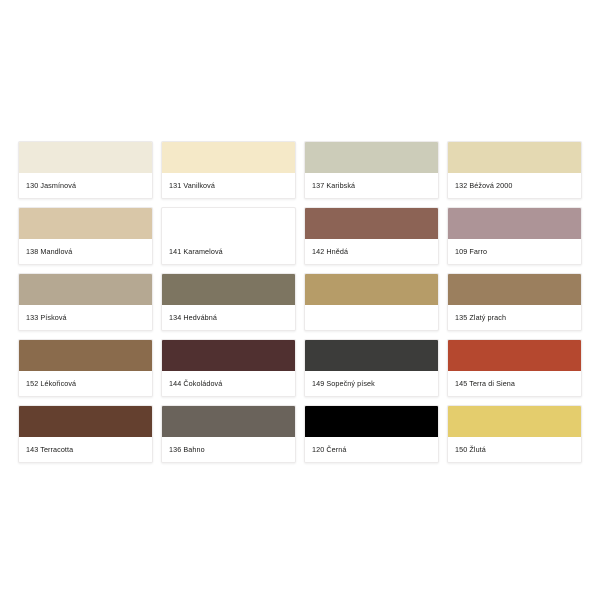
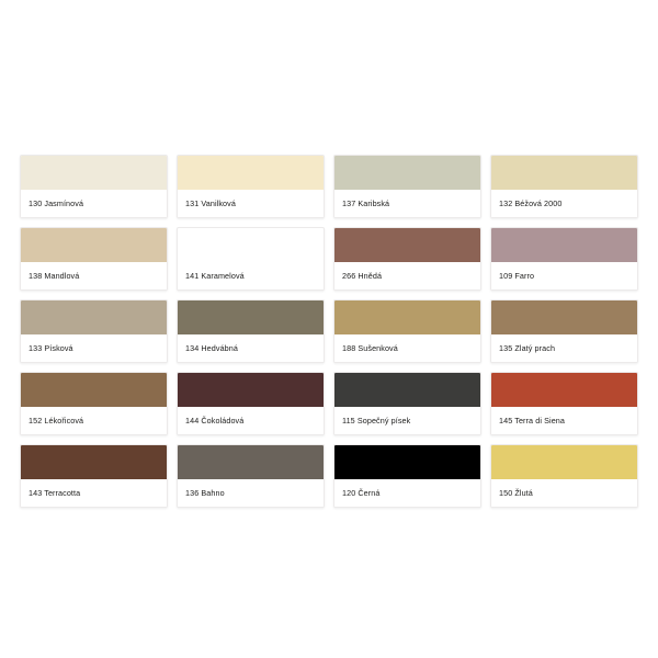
  130 Jasmínová
  131 Vanilková
  137 Karibská
  132 Béžová 2000
  138 Mandlová
  141 Karamelová
- 142 Hnědá
+ 266 Hnědá
  109 Farro
  133 Písková
  134 Hedvábná
+ 188 Sušenková
  135 Zlatý prach
  152 Lékořicová
  144 Čokoládová
- 149 Sopečný písek
+ 115 Sopečný písek
  145 Terra di Siena
  143 Terracotta
  136 Bahno
  120 Černá
  150 Žlutá
